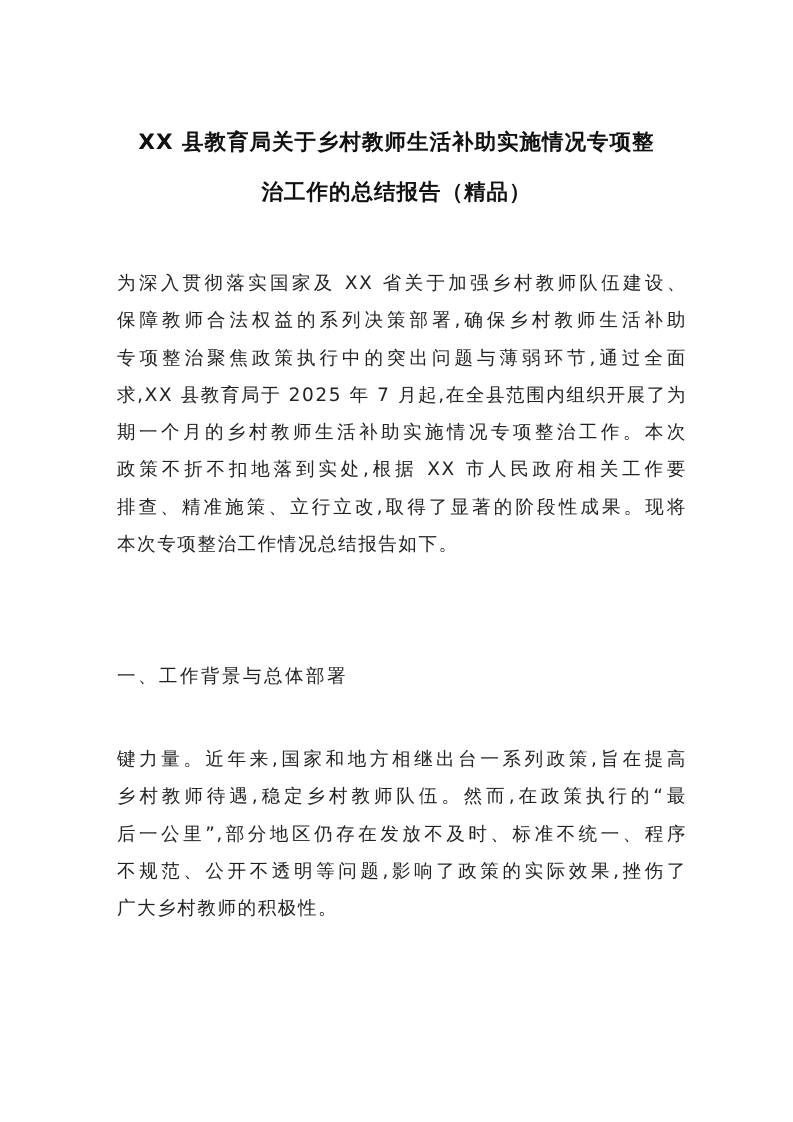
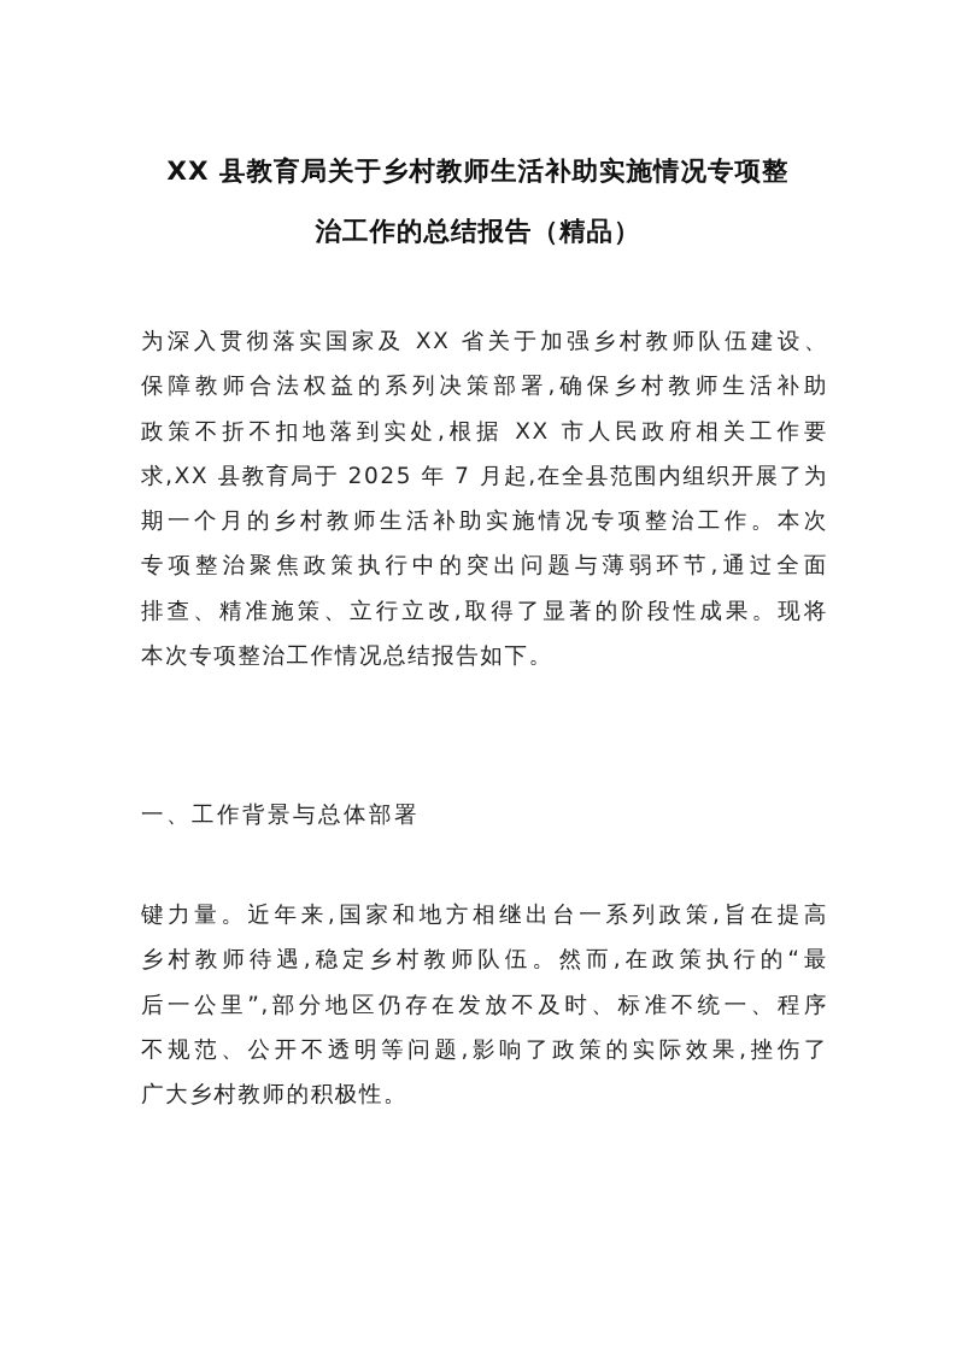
  XX 县教育局关于乡村教师生活补助实施情况专项整
  治工作的总结报告（精品）
  为深入贯彻落实国家及 XX 省关于加强乡村教师队伍建设、
  保障教师合法权益的系列决策部署,确保乡村教师生活补助
- 专项整治聚焦政策执行中的突出问题与薄弱环节,通过全面
+ 政策不折不扣地落到实处,根据 XX 市人民政府相关工作要
  求,XX 县教育局于 2025 年 7 月起,在全县范围内组织开展了为
  期一个月的乡村教师生活补助实施情况专项整治工作。本次
- 政策不折不扣地落到实处,根据 XX 市人民政府相关工作要
+ 专项整治聚焦政策执行中的突出问题与薄弱环节,通过全面
  排查、精准施策、立行立改,取得了显著的阶段性成果。现将
  本次专项整治工作情况总结报告如下。
  一、工作背景与总体部署
  键力量。近年来,国家和地方相继出台一系列政策,旨在提高
  乡村教师待遇,稳定乡村教师队伍。然而,在政策执行的“最
  后一公里”,部分地区仍存在发放不及时、标准不统一、程序
  不规范、公开不透明等问题,影响了政策的实际效果,挫伤了
  广大乡村教师的积极性。
